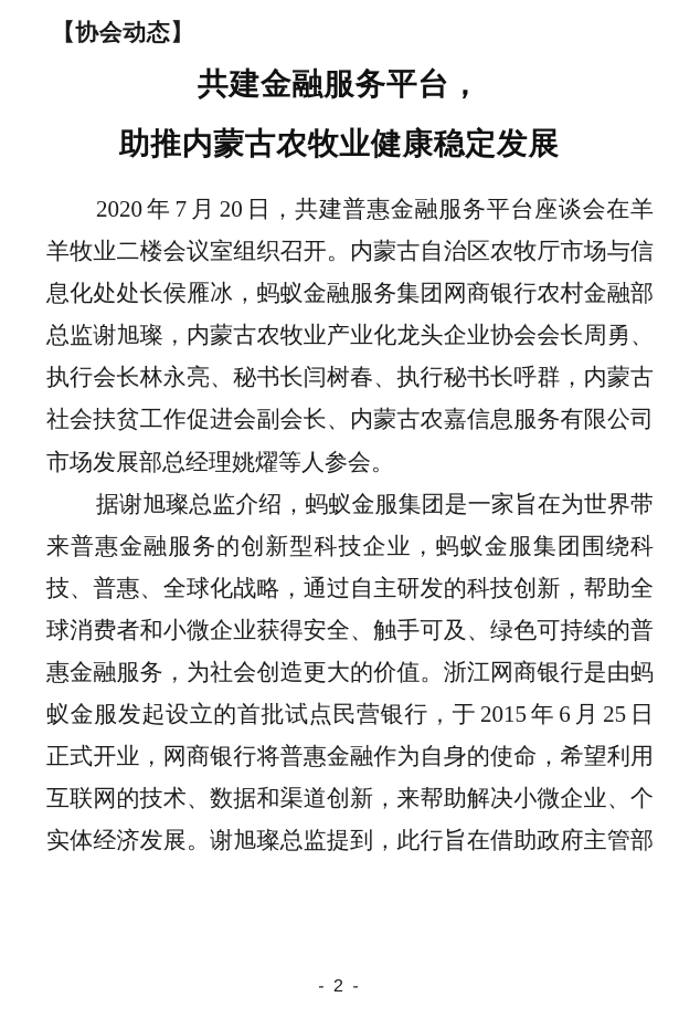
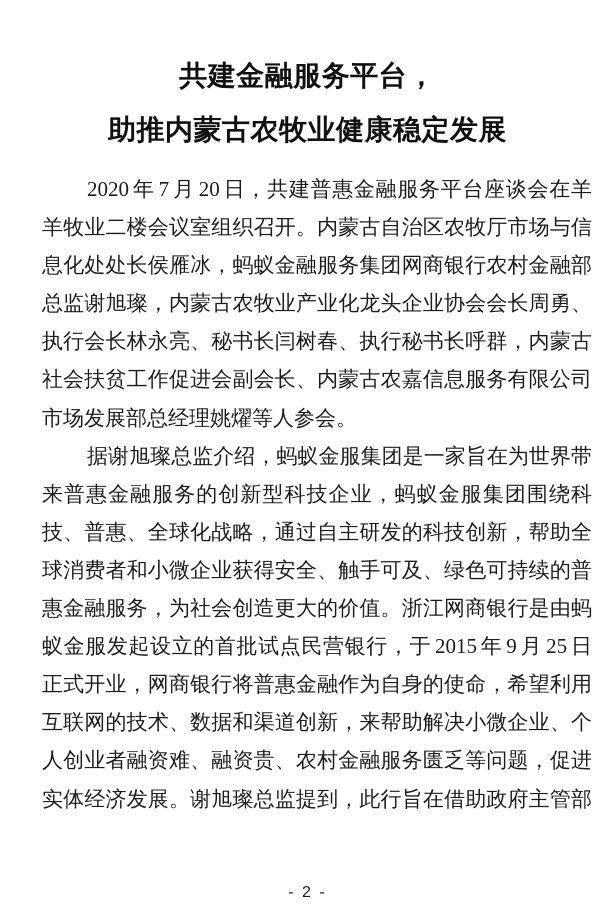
- 【协会动态】
  共建金融服务平台，
  助推内蒙古农牧业健康稳定发展
  2020 年 7 月 20 日，共建普惠金融服务平台座谈会在羊
  羊牧业二楼会议室组织召开。内蒙古自治区农牧厅市场与信
  息化处处长侯雁冰，蚂蚁金融服务集团网商银行农村金融部
  总监谢旭璨，内蒙古农牧业产业化龙头企业协会会长周勇、
  执行会长林永亮、秘书长闫树春、执行秘书长呼群，内蒙古
  社会扶贫工作促进会副会长、内蒙古农嘉信息服务有限公司
  市场发展部总经理姚燿等人参会。
  据谢旭璨总监介绍，蚂蚁金服集团是一家旨在为世界带
  来普惠金融服务的创新型科技企业，蚂蚁金服集团围绕科
  技、普惠、全球化战略，通过自主研发的科技创新，帮助全
  球消费者和小微企业获得安全、触手可及、绿色可持续的普
  惠金融服务，为社会创造更大的价值。浙江网商银行是由蚂
- 蚁金服发起设立的首批试点民营银行，于 2015 年 6 月 25 日
+ 蚁金服发起设立的首批试点民营银行，于 2015 年 9 月 25 日
  正式开业，网商银行将普惠金融作为自身的使命，希望利用
  互联网的技术、数据和渠道创新，来帮助解决小微企业、个
+ 人创业者融资难、融资贵、农村金融服务匮乏等问题，促进
  实体经济发展。谢旭璨总监提到，此行旨在借助政府主管部
  - 2 -
